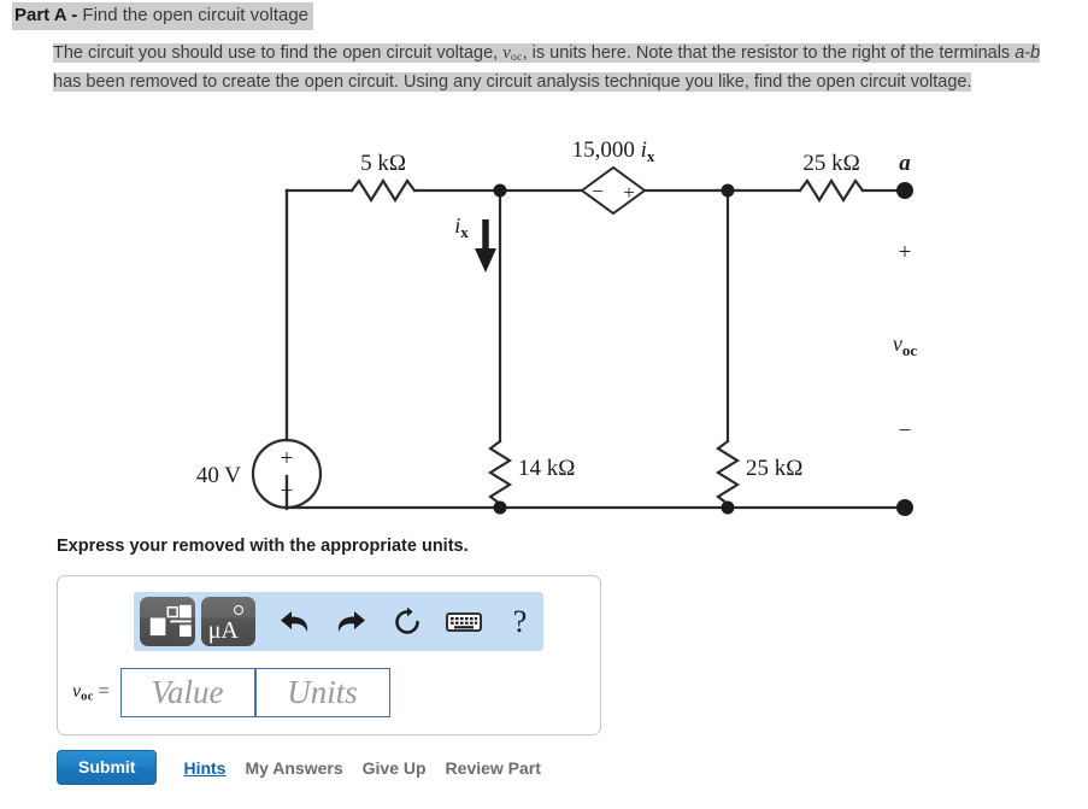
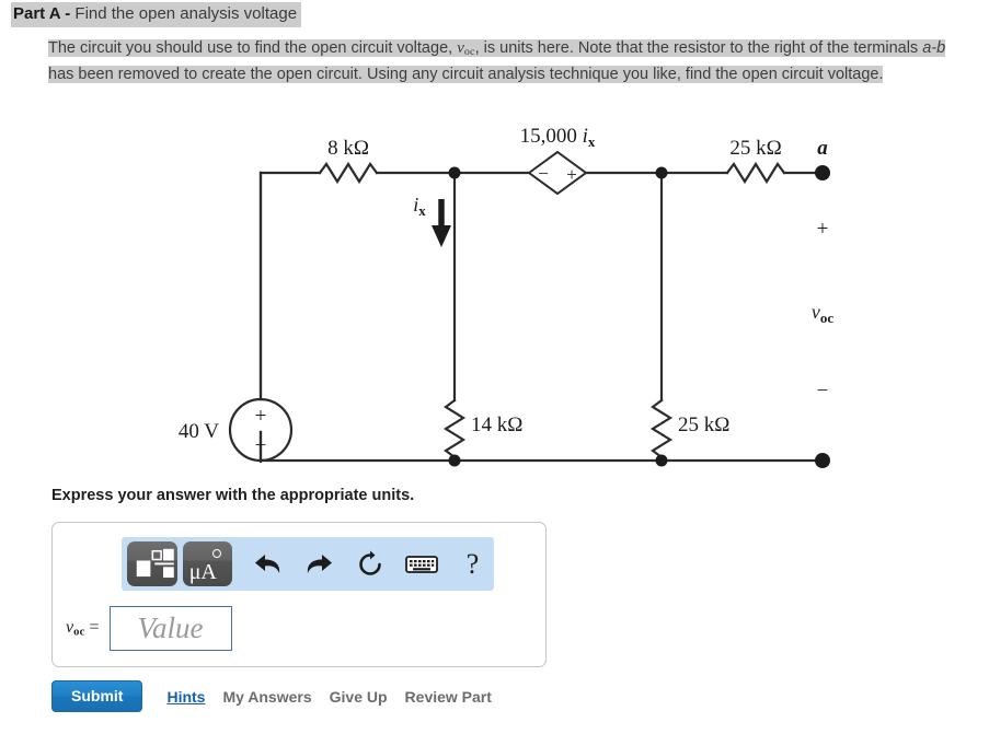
- Part A - Find the open circuit voltage
+ Part A - Find the open analysis voltage
  The circuit you should use to find the open circuit voltage, voc, is units here. Note that the resistor to the right of the terminals a-b has been removed to create the open circuit. Using any circuit analysis technique you like, find the open circuit voltage.
- 5 kΩ
+ 8 kΩ
  ix
  40 V
  +
  −
  14 kΩ
  15,000 ix
  −
  +
  25 kΩ
  25 kΩ
  a
  +
  voc
  −
- Express your removed with the appropriate units.
+ Express your answer with the appropriate units.
  μA
  ?
  voc =
  Value
- Units
  Submit
  Hints
  My Answers
  Give Up
  Review Part
